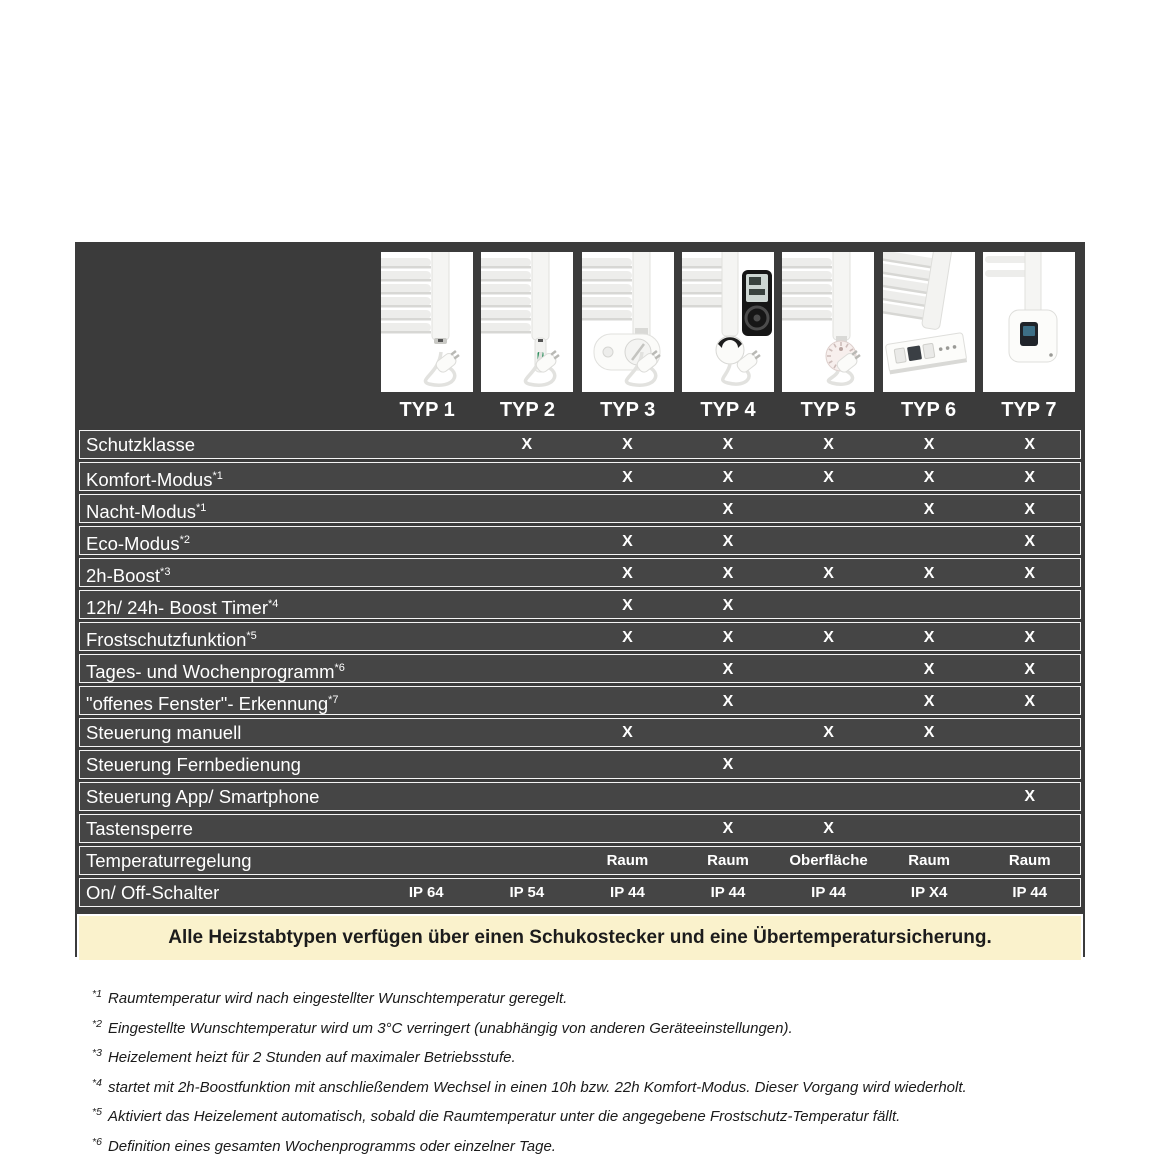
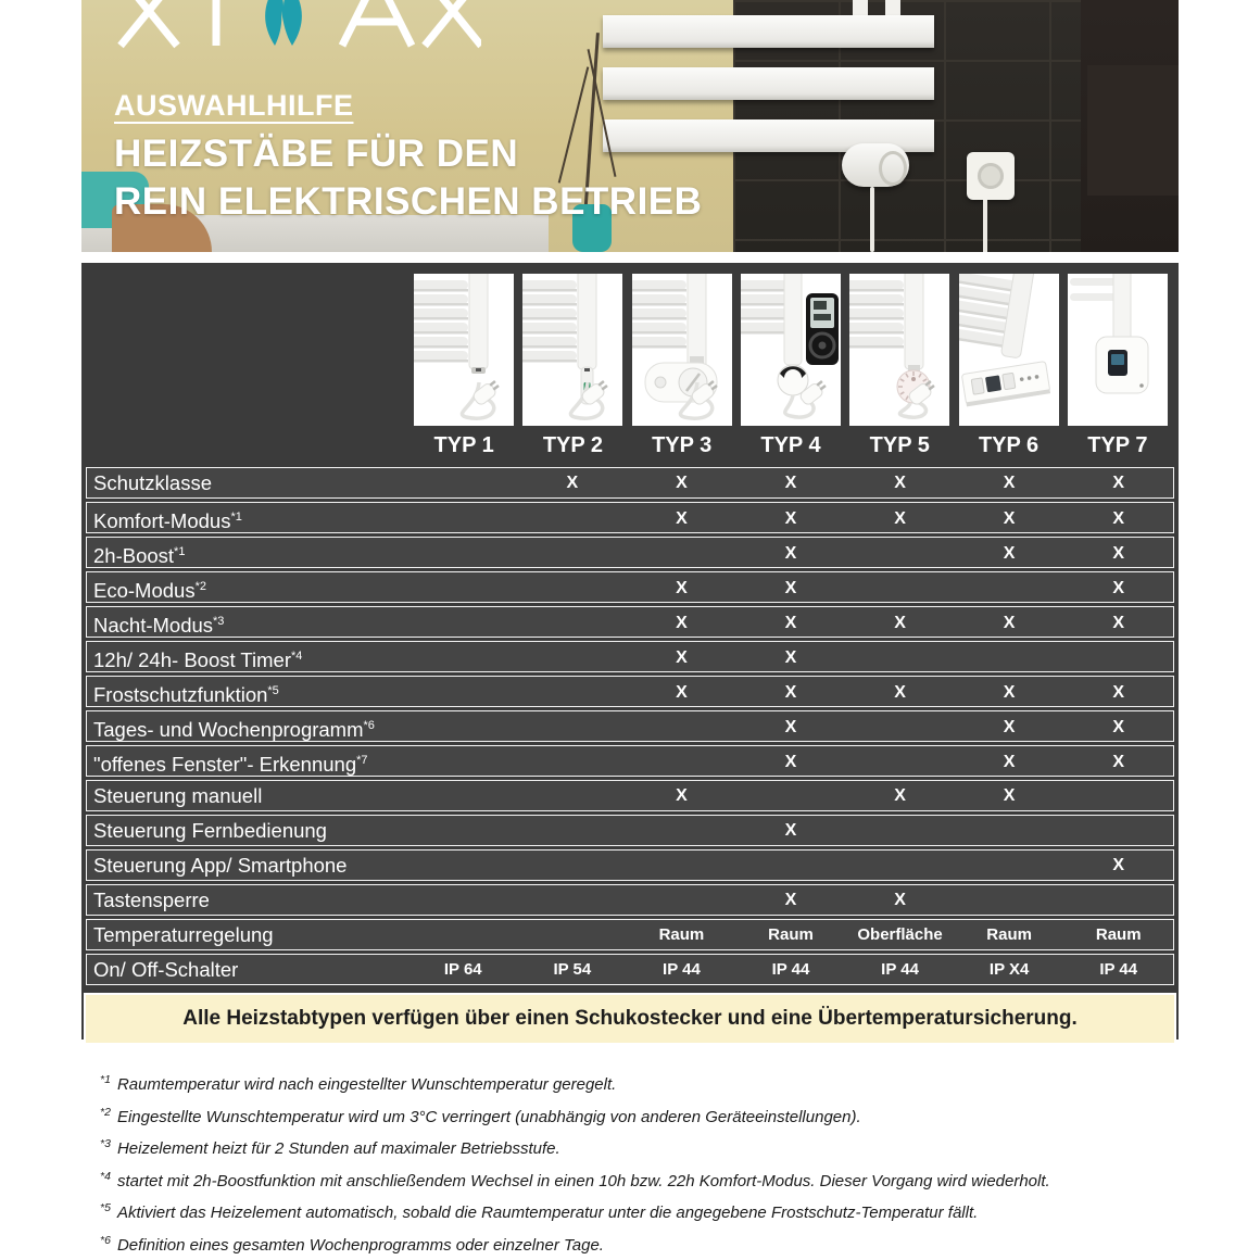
+ AUSWAHLHILFE
+ HEIZSTÄBE FÜR DEN
+ REIN ELEKTRISCHEN BETRIEB
  TYP 1
  TYP 2
  TYP 3
  TYP 4
  TYP 5
  TYP 6
  TYP 7
  Schutzklasse
  X
  X
  X
  X
  X
  X
  Komfort-Modus*1
  X
  X
  X
  X
  X
- Nacht-Modus*1
+ 2h-Boost*1
  X
  X
  X
  Eco-Modus*2
  X
  X
  X
- 2h-Boost*3
+ Nacht-Modus*3
  X
  X
  X
  X
  X
  12h/ 24h- Boost Timer*4
  X
  X
  Frostschutzfunktion*5
  X
  X
  X
  X
  X
  Tages- und Wochenprogramm*6
  X
  X
  X
  "offenes Fenster"- Erkennung*7
  X
  X
  X
  Steuerung manuell
  X
  X
  X
  Steuerung Fernbedienung
  X
  Steuerung App/ Smartphone
  X
  Tastensperre
  X
  X
  Temperaturregelung
  Raum
  Raum
  Oberfläche
  Raum
  Raum
  On/ Off-Schalter
  IP 64
  IP 54
  IP 44
  IP 44
  IP 44
  IP X4
  IP 44
  Alle Heizstabtypen verfügen über einen Schukostecker und eine Übertemperatursicherung.
  *1 Raumtemperatur wird nach eingestellter Wunschtemperatur geregelt.
  *2 Eingestellte Wunschtemperatur wird um 3°C verringert (unabhängig von anderen Geräteeinstellungen).
  *3 Heizelement heizt für 2 Stunden auf maximaler Betriebsstufe.
  *4 startet mit 2h-Boostfunktion mit anschließendem Wechsel in einen 10h bzw. 22h Komfort-Modus. Dieser Vorgang wird wiederholt.
  *5 Aktiviert das Heizelement automatisch, sobald die Raumtemperatur unter die angegebene Frostschutz-Temperatur fällt.
  *6 Definition eines gesamten Wochenprogramms oder einzelner Tage.
